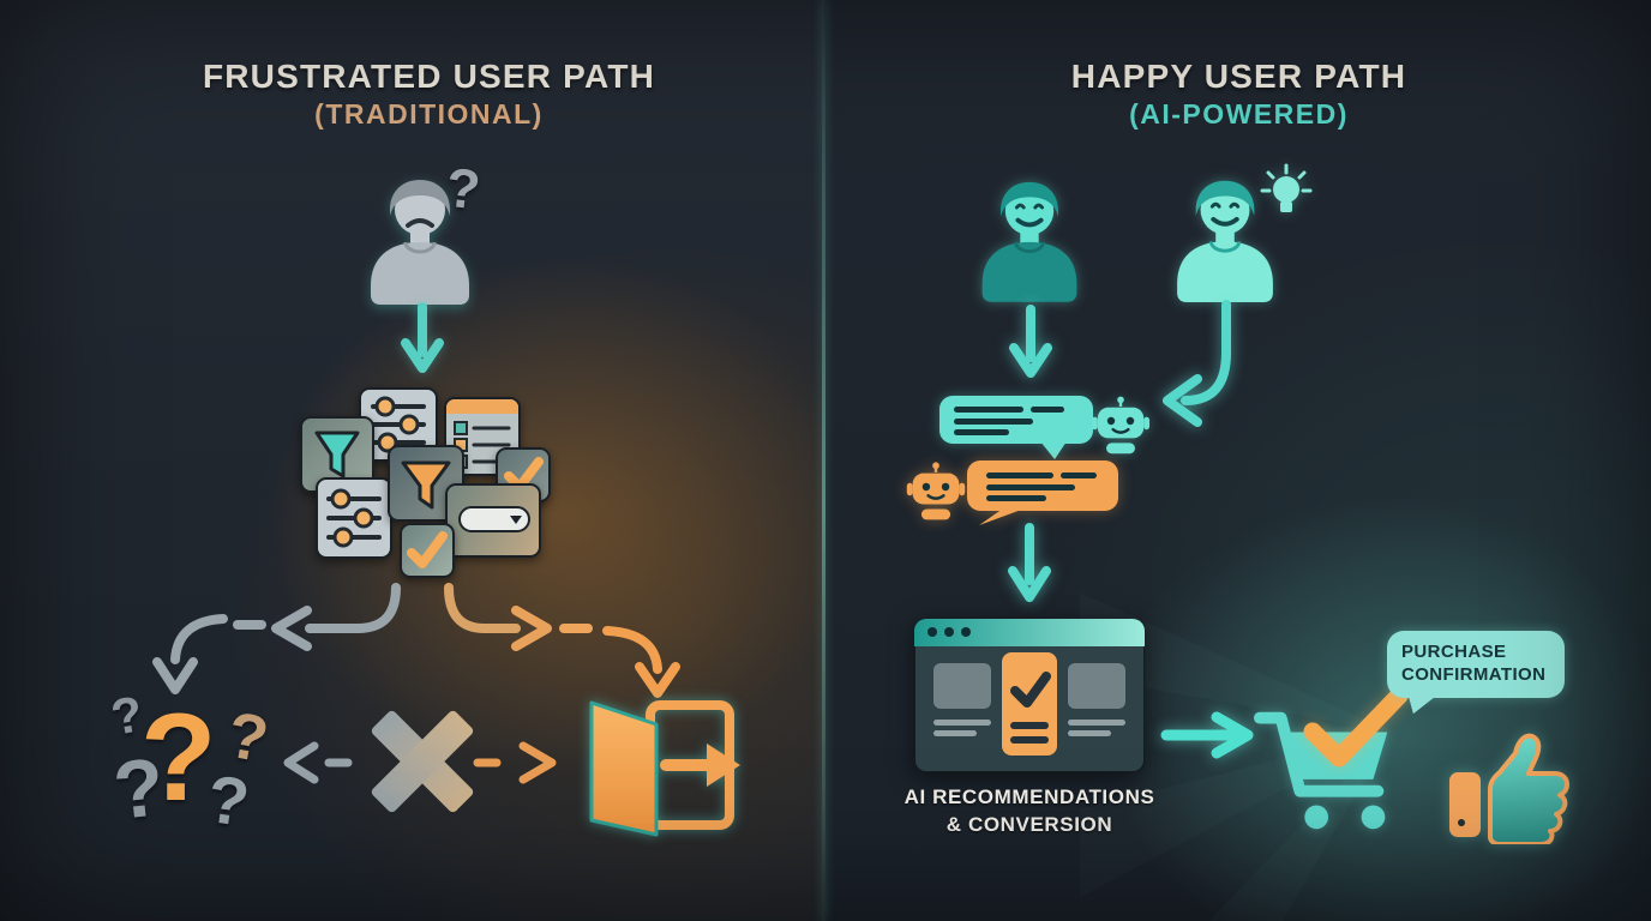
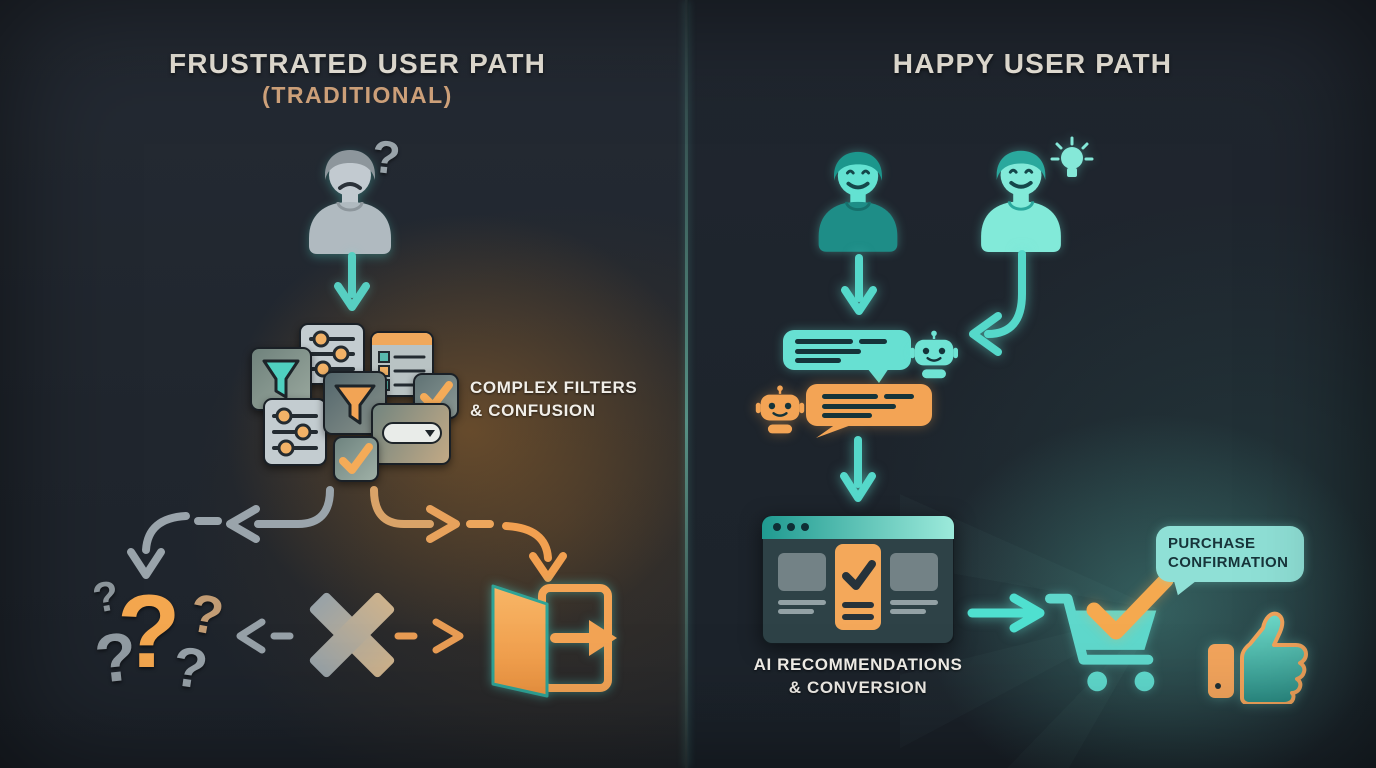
  FRUSTRATED USER PATH
  (TRADITIONAL)
+ COMPLEX FILTERS
+ & CONFUSION
  ?
  HAPPY USER PATH
- (AI-POWERED)
  AI RECOMMENDATIONS
  & CONVERSION
  PURCHASE
  CONFIRMATION
